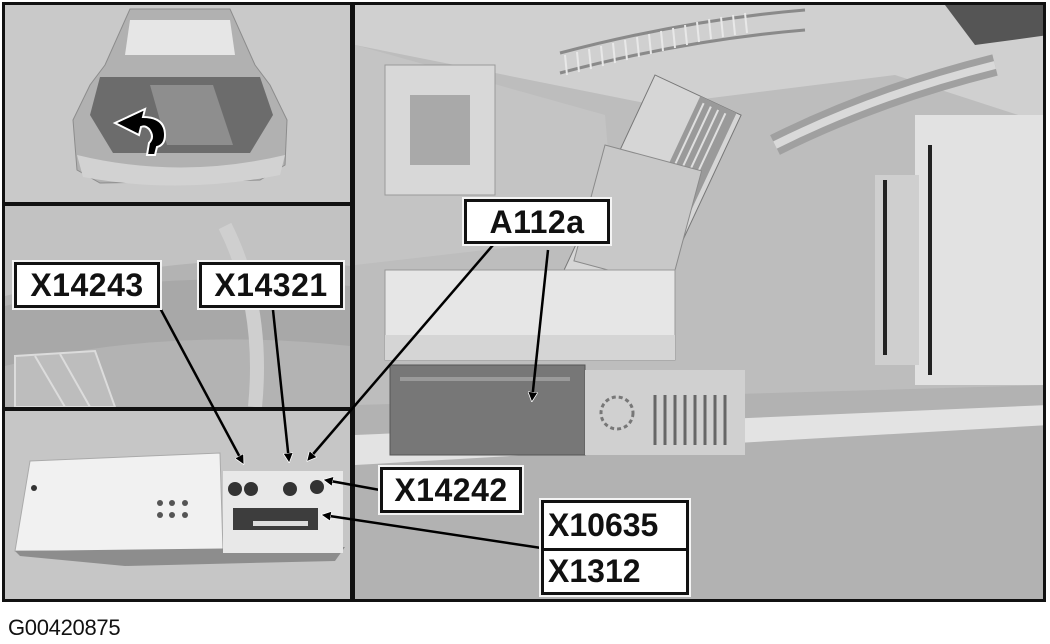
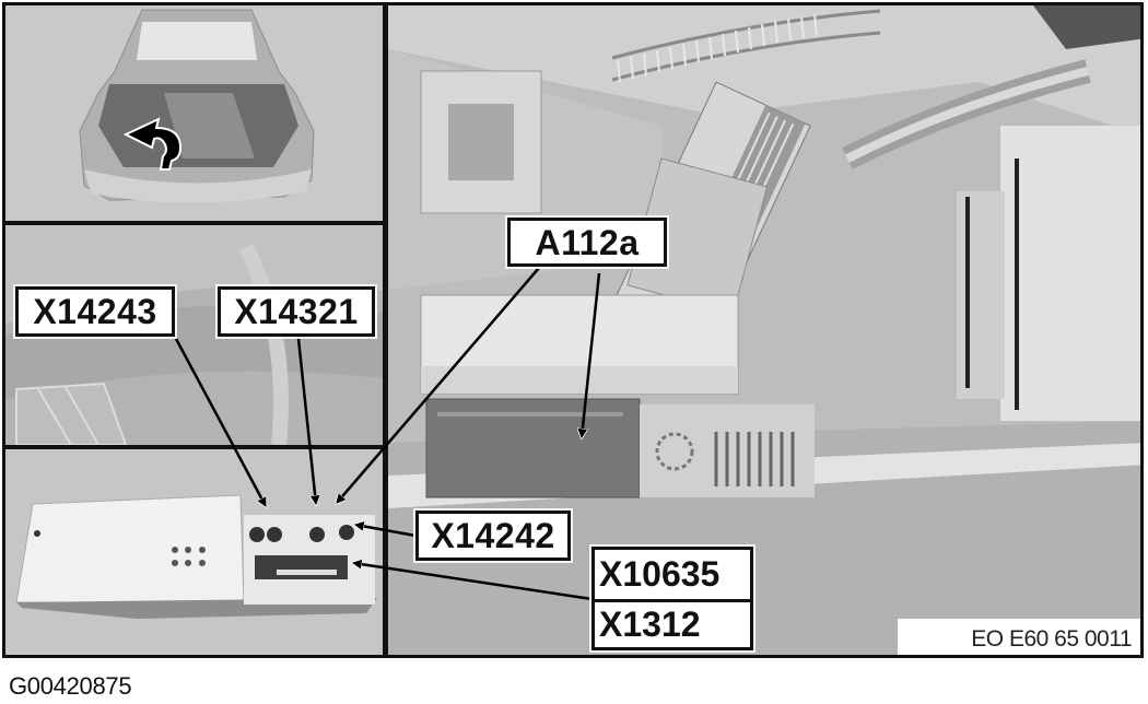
+ EO E60 65 0011
  X14243
  X14321
  A112a
  X14242
  X10635
  X1312
  G00420875
